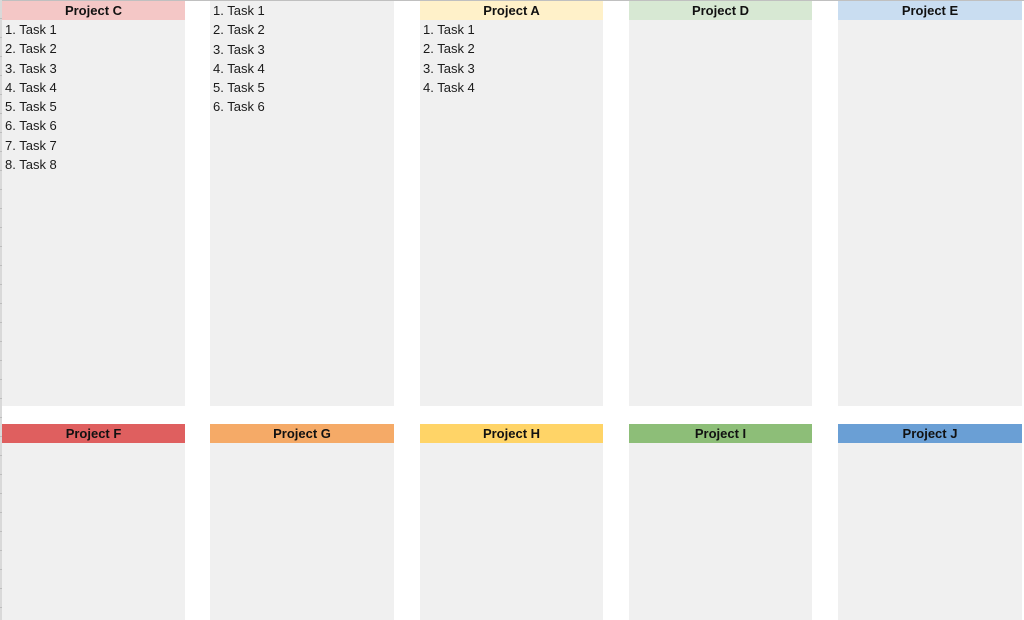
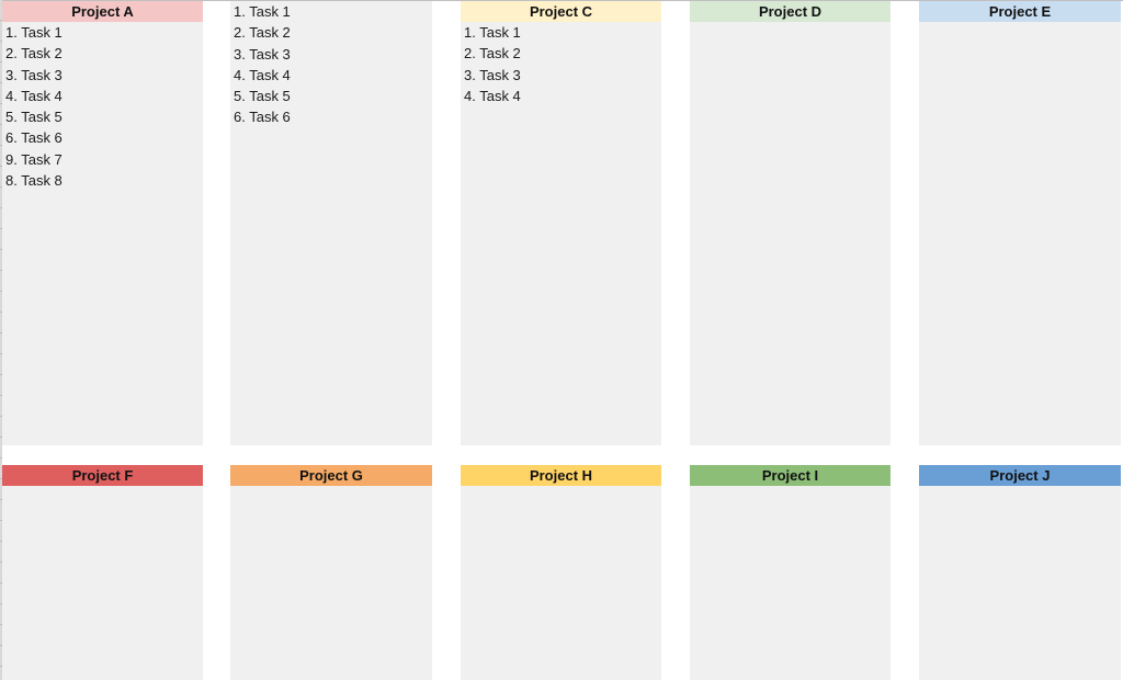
- Project C
+ Project A
  1. Task 1
  2. Task 2
  3. Task 3
  4. Task 4
  5. Task 5
  6. Task 6
- 7. Task 7
+ 9. Task 7
  8. Task 8
  1. Task 1
  2. Task 2
  3. Task 3
  4. Task 4
  5. Task 5
  6. Task 6
- Project A
+ Project C
  1. Task 1
  2. Task 2
  3. Task 3
  4. Task 4
  Project D
  Project E
  Project F
  Project G
  Project H
  Project I
  Project J
